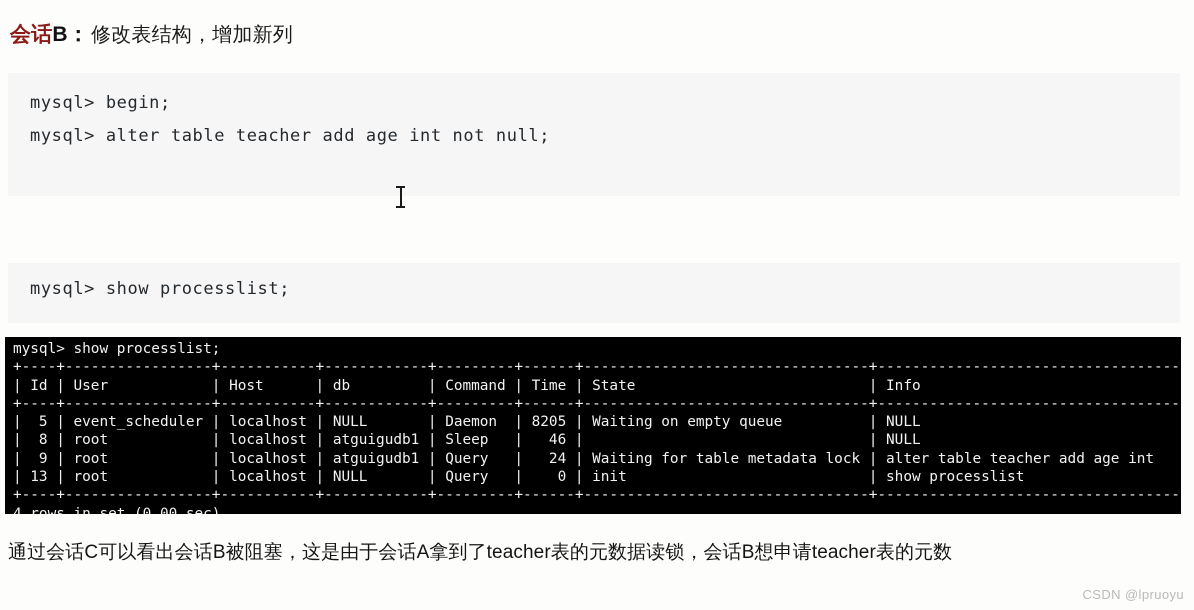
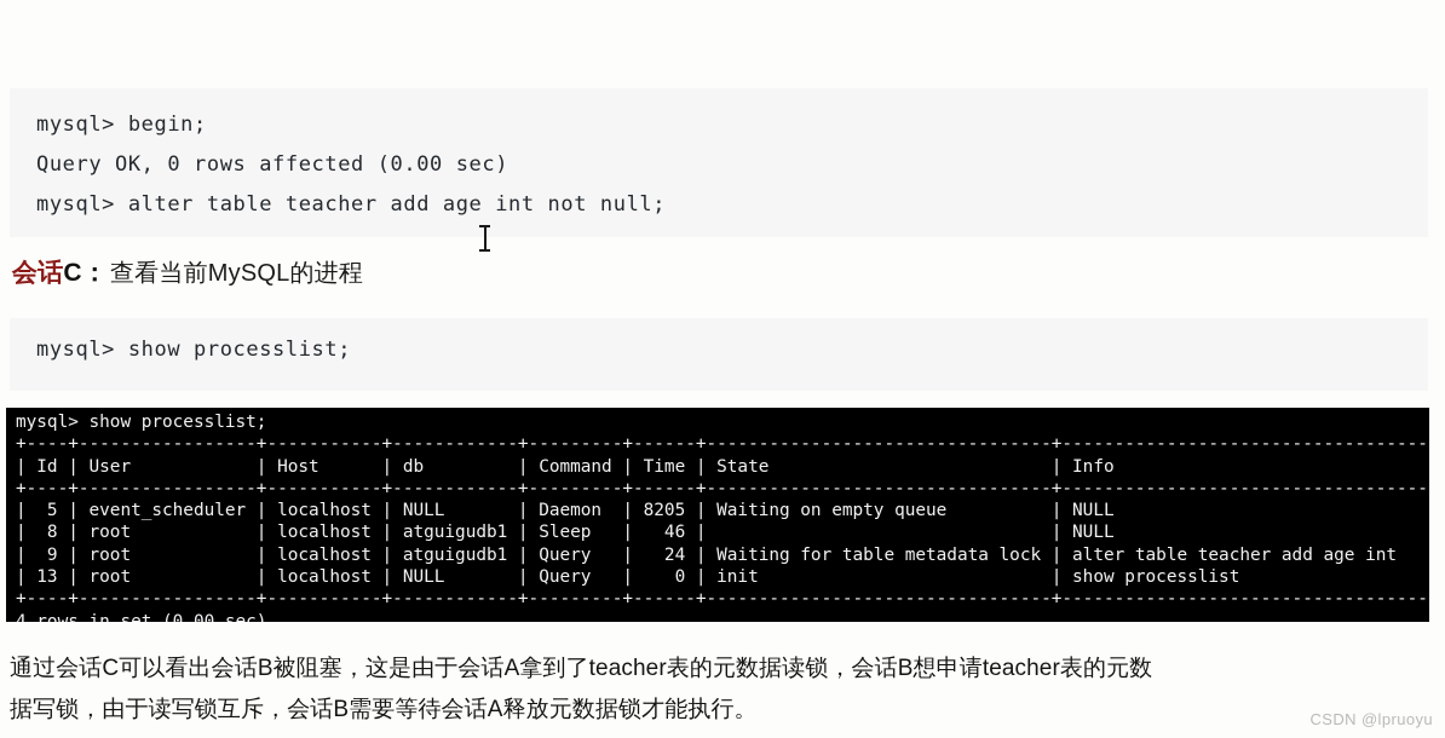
- 会话B：修改表结构，增加新列
  mysql> begin;
+ Query OK, 0 rows affected (0.00 sec)
  mysql> alter table teacher add age int not null;
+ 会话C：查看当前MySQL的进程
  mysql> show processlist;
  mysql> show processlist;
  +----+-----------------+-----------+------------+---------+------+---------------------------------+-----------------------------------
  | Id | User | Host | db | Command | Time | State | Info
  +----+-----------------+-----------+------------+---------+------+---------------------------------+-----------------------------------
  | 5 | event_scheduler | localhost | NULL | Daemon | 8205 | Waiting on empty queue | NULL
  | 8 | root | localhost | atguigudb1 | Sleep | 46 | | NULL
  | 9 | root | localhost | atguigudb1 | Query | 24 | Waiting for table metadata lock | alter table teacher add age int
  | 13 | root | localhost | NULL | Query | 0 | init | show processlist
  +----+-----------------+-----------+------------+---------+------+---------------------------------+-----------------------------------
  4 rows in set (0.00 sec)
  通过会话C可以看出会话B被阻塞，这是由于会话A拿到了teacher表的元数据读锁，会话B想申请teacher表的元数
+ 据写锁，由于读写锁互斥，会话B需要等待会话A释放元数据锁才能执行。
  CSDN @lpruoyu
